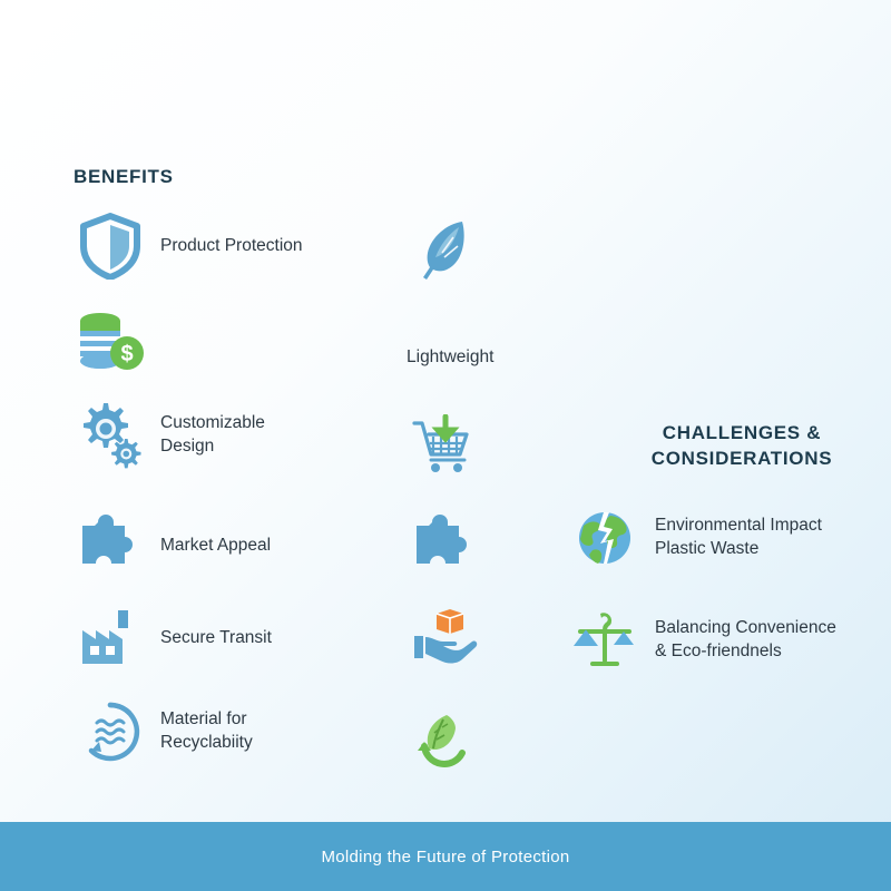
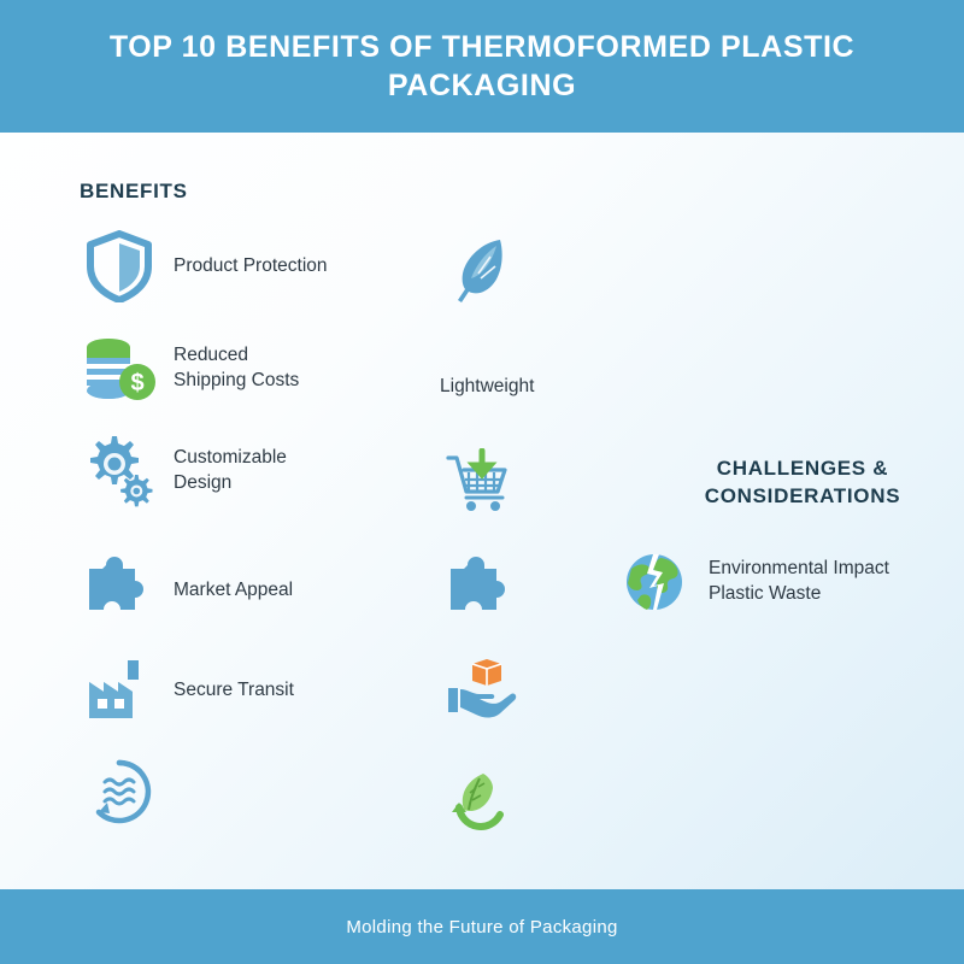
+ TOP 10 BENEFITS OF THERMOFORMED PLASTIC PACKAGING
  BENEFITS
  CHALLENGES & CONSIDERATIONS
  Product Protection
  $
+ Reduced
+ Shipping Costs
  Customizable
  Design
  Market Appeal
  Secure Transit
- Material for
- Recyclabiity
  Lightweight
  Environmental Impact
  Plastic Waste
- Balancing Convenience
- & Eco-friendnels
- Molding the Future of Protection
+ Molding the Future of Packaging
